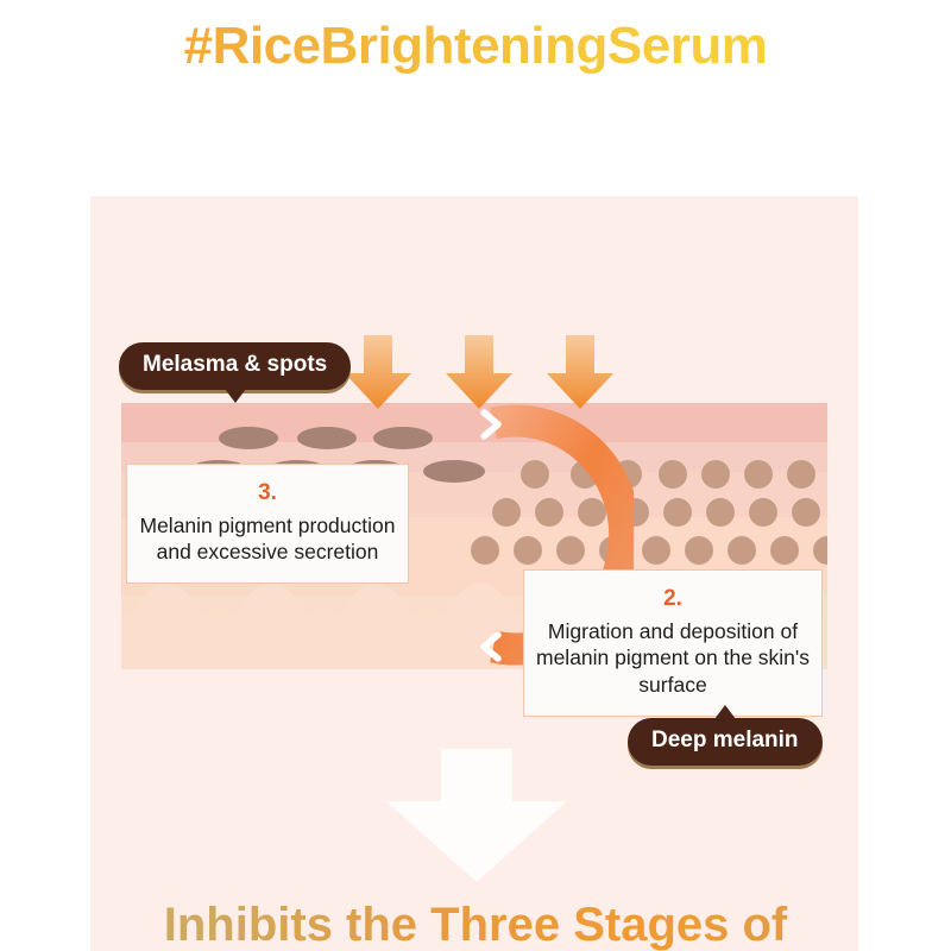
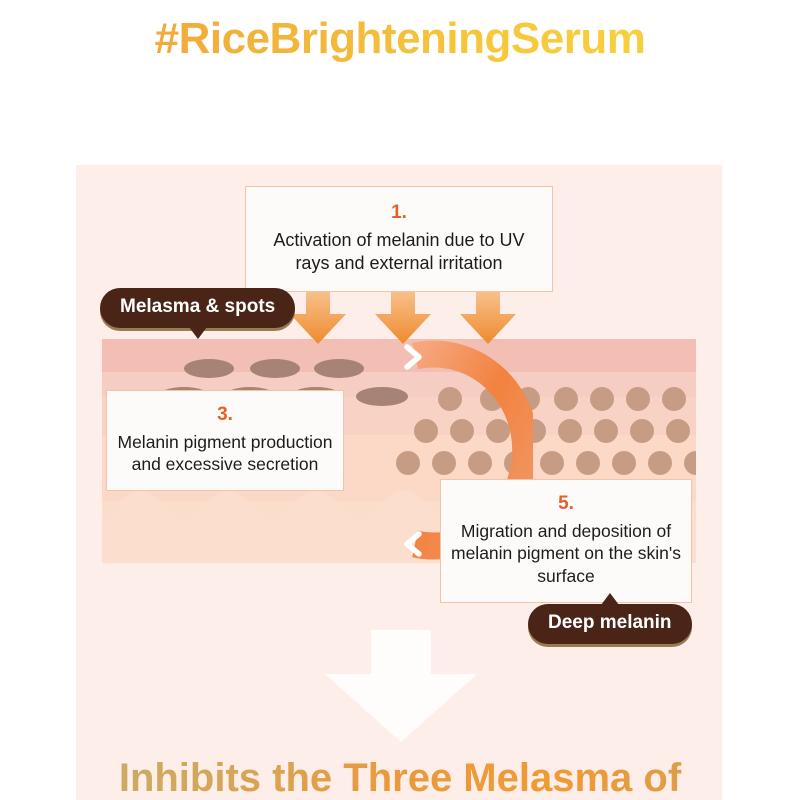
  #RiceBrighteningSerum
+ 1.
+ Activation of melanin due to UV rays and external irritation
- 2.
+ 5.
  Migration and deposition of melanin pigment on the skin's surface
  3.
  Melanin pigment production and excessive secretion
  Melasma & spots
  Deep melanin
- Inhibits the Three Stages of
+ Inhibits the Three Melasma of
